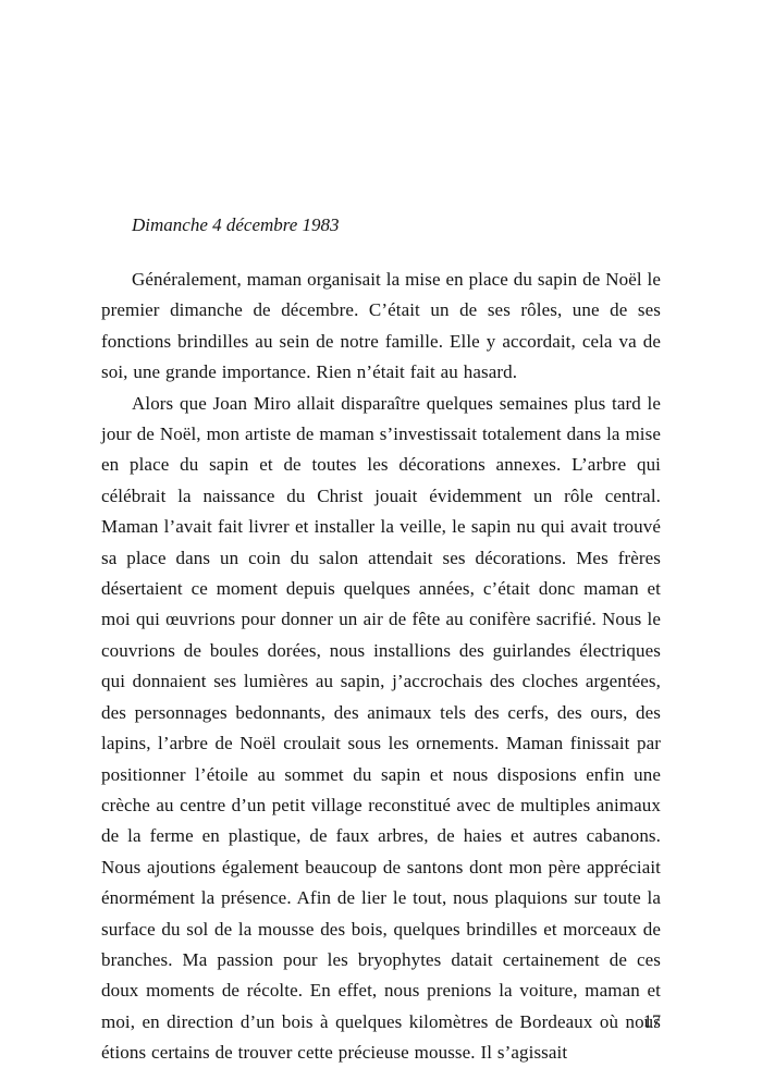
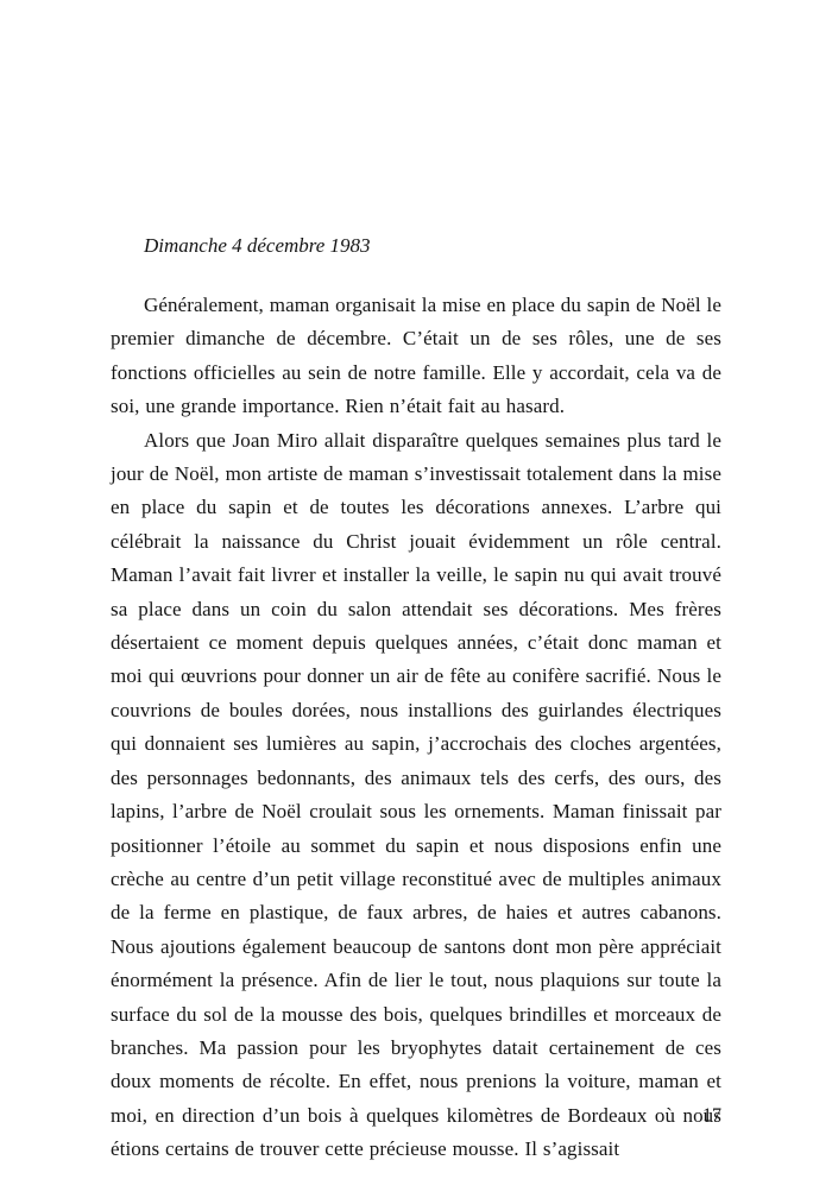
  Dimanche 4 décembre 1983
- Généralement, maman organisait la mise en place du sapin de Noël le premier dimanche de décembre. C’était un de ses rôles, une de ses fonctions brindilles au sein de notre famille. Elle y accordait, cela va de soi, une grande importance. Rien n’était fait au hasard.
+ Généralement, maman organisait la mise en place du sapin de Noël le premier dimanche de décembre. C’était un de ses rôles, une de ses fonctions officielles au sein de notre famille. Elle y accordait, cela va de soi, une grande importance. Rien n’était fait au hasard.
  Alors que Joan Miro allait disparaître quelques semaines plus tard le jour de Noël, mon artiste de maman s’investissait totalement dans la mise en place du sapin et de toutes les décorations annexes. L’arbre qui célébrait la naissance du Christ jouait évidemment un rôle central. Maman l’avait fait livrer et installer la veille, le sapin nu qui avait trouvé sa place dans un coin du salon attendait ses décorations. Mes frères désertaient ce moment depuis quelques années, c’était donc maman et moi qui œuvrions pour donner un air de fête au conifère sacrifié. Nous le couvrions de boules dorées, nous installions des guirlandes électriques qui donnaient ses lumières au sapin, j’accrochais des cloches argentées, des personnages bedonnants, des animaux tels des cerfs, des ours, des lapins, l’arbre de Noël croulait sous les ornements. Maman finissait par positionner l’étoile au sommet du sapin et nous disposions enfin une crèche au centre d’un petit village reconstitué avec de multiples animaux de la ferme en plastique, de faux arbres, de haies et autres cabanons. Nous ajoutions également beaucoup de santons dont mon père appréciait énormément la présence. Afin de lier le tout, nous plaquions sur toute la surface du sol de la mousse des bois, quelques brindilles et morceaux de branches. Ma passion pour les bryophytes datait certainement de ces doux moments de récolte. En effet, nous prenions la voiture, maman et moi, en direction d’un bois à quelques kilomètres de Bordeaux où nous étions certains de trouver cette précieuse mousse. Il s’agissait
  17
